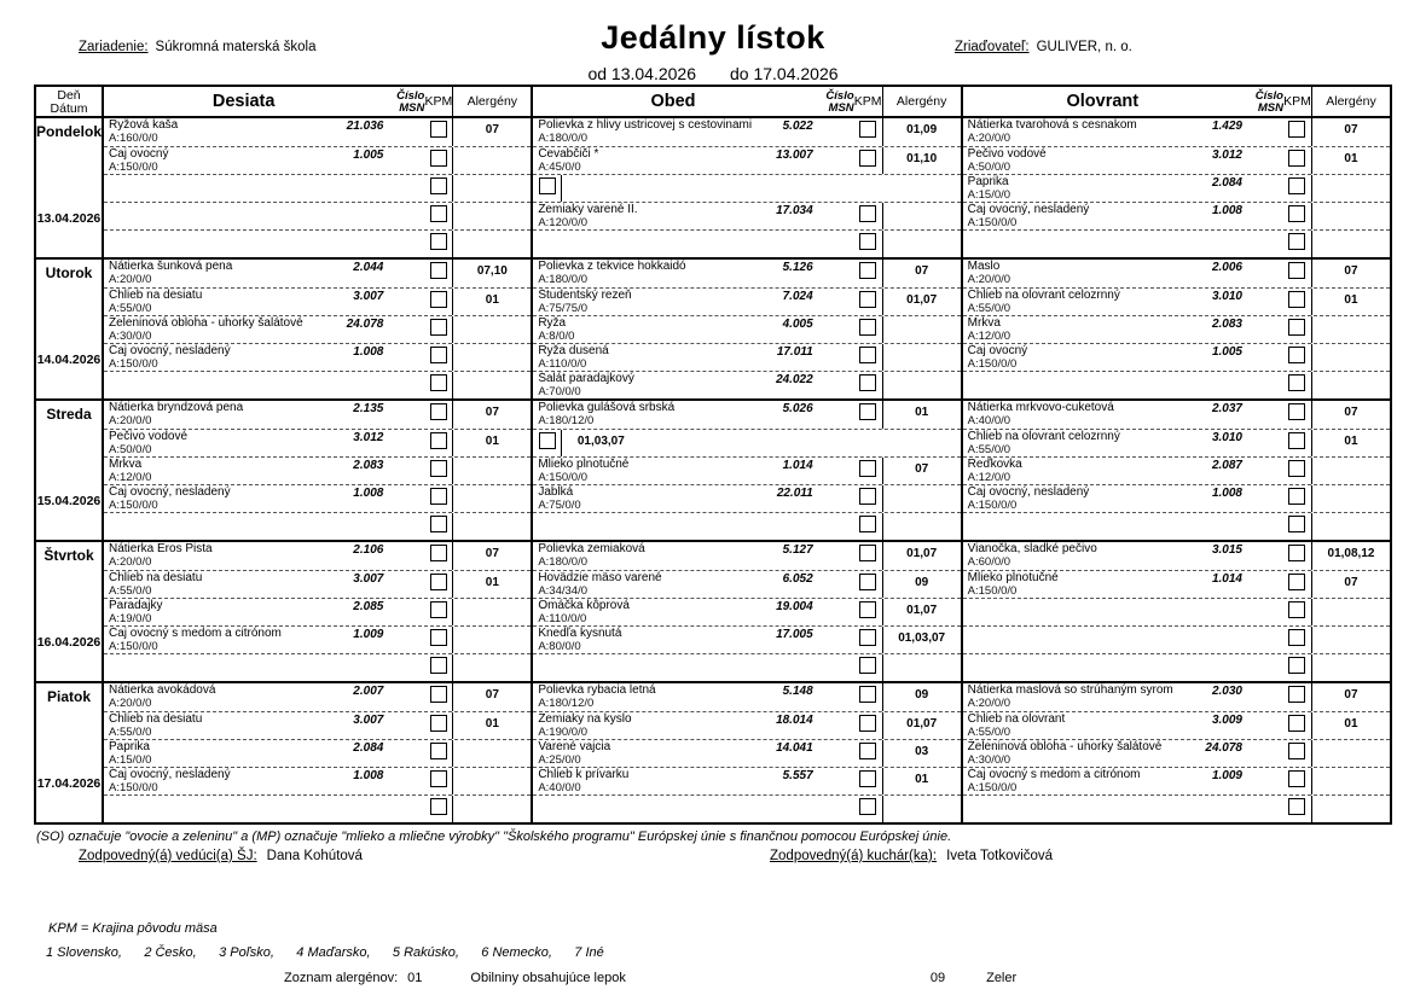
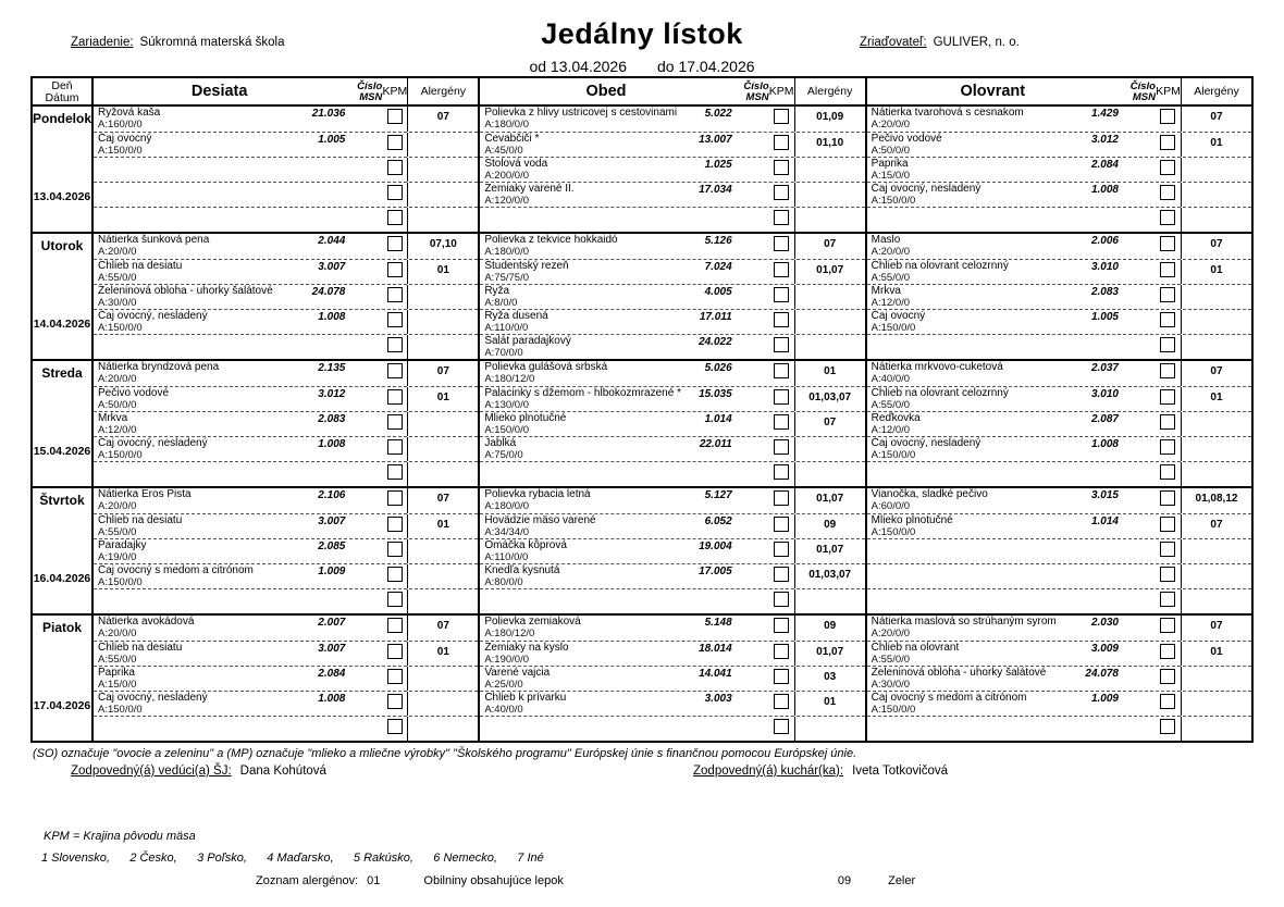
  Zariadenie: Súkromná materská škola
  Jedálny lístok
  od 13.04.2026 do 17.04.2026
  Zriaďovateľ: GULIVER, n. o.
  Deň
  Dátum
  Desiata
  Číslo
  MSN
  KPM
  Alergény
  Obed
  Číslo
  MSN
  KPM
  Alergény
  Olovrant
  Číslo
  MSN
  KPM
  Alergény
  Pondelok
  13.04.2026
  Ryžová kaša
  A:160/0/0
  21.036
  07
  Čaj ovocný
  A:150/0/0
  1.005
  Polievka z hlivy ustricovej s cestovinami
  A:180/0/0
  5.022
  01,09
  Čevabčiči *
  A:45/0/0
  13.007
  01,10
+ Stolová voda
+ A:200/0/0
+ 1.025
  Zemiaky varené II.
  A:120/0/0
  17.034
  Nátierka tvarohová s cesnakom
  A:20/0/0
  1.429
  07
  Pečivo vodové
  A:50/0/0
  3.012
  01
  Paprika
  A:15/0/0
  2.084
  Čaj ovocný, nesladený
  A:150/0/0
  1.008
  Utorok
  14.04.2026
  Nátierka šunková pena
  A:20/0/0
  2.044
  07,10
  Chlieb na desiatu
  A:55/0/0
  3.007
  01
  Zeleninová obloha - uhorky šalátové
  A:30/0/0
  24.078
  Čaj ovocný, nesladený
  A:150/0/0
  1.008
  Polievka z tekvice hokkaidó
  A:180/0/0
  5.126
  07
  Študentský rezeň
  A:75/75/0
  7.024
  01,07
  Ryža
  A:8/0/0
  4.005
  Ryža dusená
  A:110/0/0
  17.011
  Šalát paradajkový
  A:70/0/0
  24.022
  Maslo
  A:20/0/0
  2.006
  07
  Chlieb na olovrant celozrnný
  A:55/0/0
  3.010
  01
  Mrkva
  A:12/0/0
  2.083
  Čaj ovocný
  A:150/0/0
  1.005
  Streda
  15.04.2026
  Nátierka bryndzová pena
  A:20/0/0
  2.135
  07
  Pečivo vodové
  A:50/0/0
  3.012
  01
  Mrkva
  A:12/0/0
  2.083
  Čaj ovocný, nesladený
  A:150/0/0
  1.008
  Polievka gulášová srbská
  A:180/12/0
  5.026
  01
+ Palacinky s džemom - hlbokozmrazené *
+ A:130/0/0
+ 15.035
  01,03,07
  Mlieko plnotučné
  A:150/0/0
  1.014
  07
  Jablká
  A:75/0/0
  22.011
  Nátierka mrkvovo-cuketová
  A:40/0/0
  2.037
  07
  Chlieb na olovrant celozrnný
  A:55/0/0
  3.010
  01
  Reďkovka
  A:12/0/0
  2.087
  Čaj ovocný, nesladený
  A:150/0/0
  1.008
  Štvrtok
  16.04.2026
  Nátierka Eros Pista
  A:20/0/0
  2.106
  07
  Chlieb na desiatu
  A:55/0/0
  3.007
  01
  Paradajky
  A:19/0/0
  2.085
  Čaj ovocný s medom a citrónom
  A:150/0/0
  1.009
- Polievka zemiaková
+ Polievka rybacia letná
  A:180/0/0
  5.127
  01,07
  Hovädzie mäso varené
  A:34/34/0
  6.052
  09
  Omáčka kôprová
  A:110/0/0
  19.004
  01,07
  Knedľa kysnutá
  A:80/0/0
  17.005
  01,03,07
  Vianočka, sladké pečivo
  A:60/0/0
  3.015
  01,08,12
  Mlieko plnotučné
  A:150/0/0
  1.014
  07
  Piatok
  17.04.2026
  Nátierka avokádová
  A:20/0/0
  2.007
  07
  Chlieb na desiatu
  A:55/0/0
  3.007
  01
  Paprika
  A:15/0/0
  2.084
  Čaj ovocný, nesladený
  A:150/0/0
  1.008
- Polievka rybacia letná
+ Polievka zemiaková
  A:180/12/0
  5.148
  09
  Zemiaky na kyslo
  A:190/0/0
  18.014
  01,07
  Varené vajcia
  A:25/0/0
  14.041
  03
  Chlieb k prívarku
  A:40/0/0
- 5.557
+ 3.003
  01
  Nátierka maslová so strúhaným syrom
  A:20/0/0
  2.030
  07
  Chlieb na olovrant
  A:55/0/0
  3.009
  01
  Zeleninová obloha - uhorky šalátové
  A:30/0/0
  24.078
  Čaj ovocný s medom a citrónom
  A:150/0/0
  1.009
  (SO) označuje "ovocie a zeleninu" a (MP) označuje "mlieko a mliečne výrobky" "Školského programu" Európskej únie s finančnou pomocou Európskej únie.
  Zodpovedný(á) vedúci(a) ŠJ: Dana Kohútová
  Zodpovedný(á) kuchár(ka): Iveta Totkovičová
  KPM = Krajina pôvodu mäsa
  1 Slovensko, 2 Česko, 3 Poľsko, 4 Maďarsko, 5 Rakúsko, 6 Nemecko, 7 Iné
  Zoznam alergénov:
  01
  Obilniny obsahujúce lepok
  09
  Zeler
